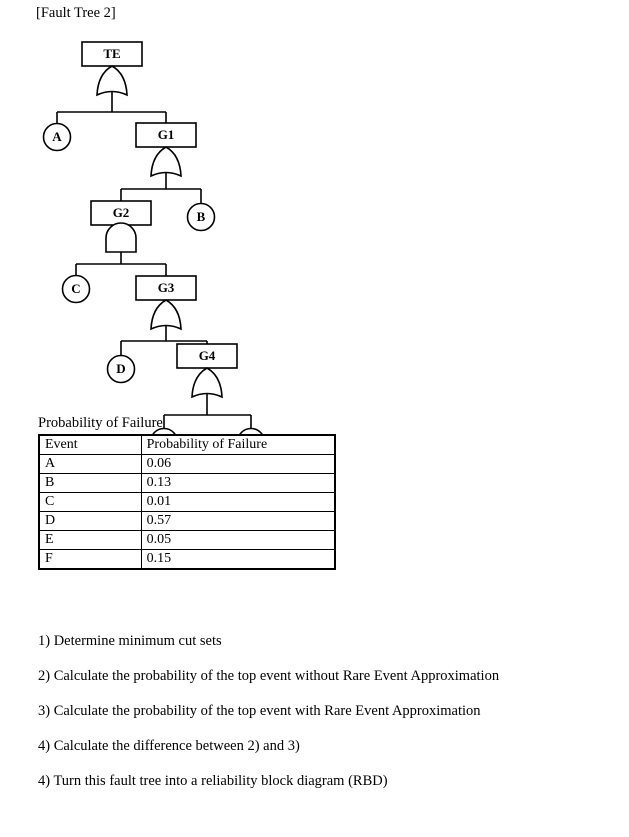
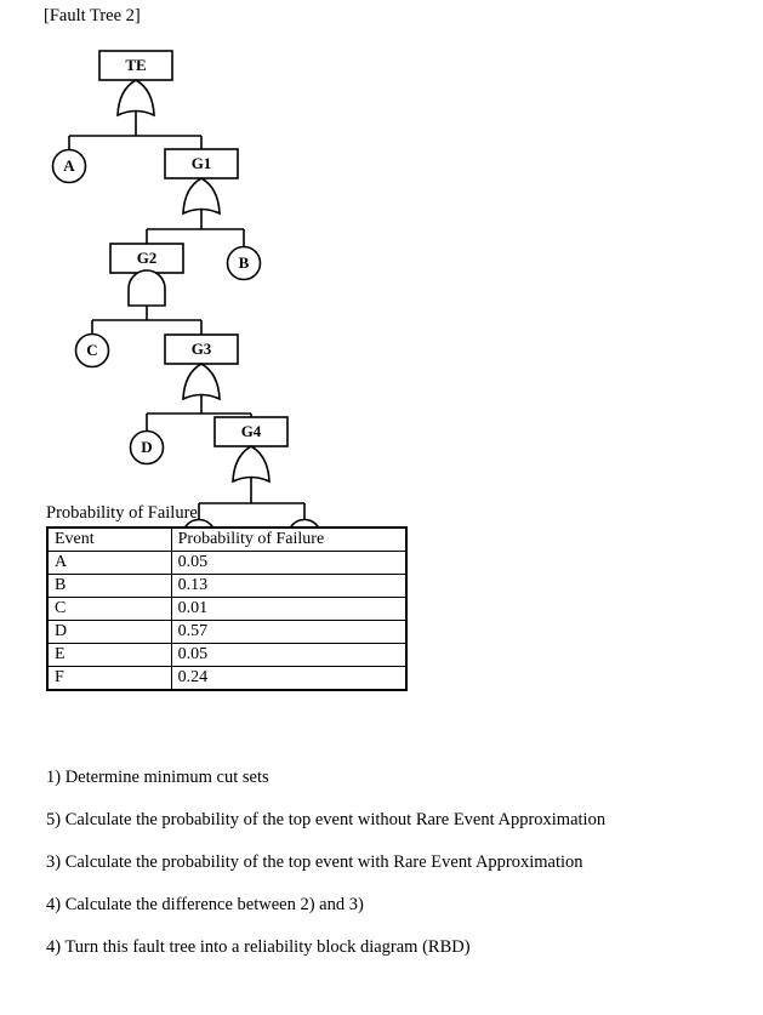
  [Fault Tree 2]
  TE
  A
  G1
  B
  G2
  C
  G3
  D
  G4
  Probability of Failure
  Event	Probability of Failure
- A	0.06
+ A	0.05
  B	0.13
  C	0.01
  D	0.57
  E	0.05
- F	0.15
+ F	0.24
  1) Determine minimum cut sets
- 2) Calculate the probability of the top event without Rare Event Approximation
+ 5) Calculate the probability of the top event without Rare Event Approximation
  3) Calculate the probability of the top event with Rare Event Approximation
  4) Calculate the difference between 2) and 3)
  4) Turn this fault tree into a reliability block diagram (RBD)
